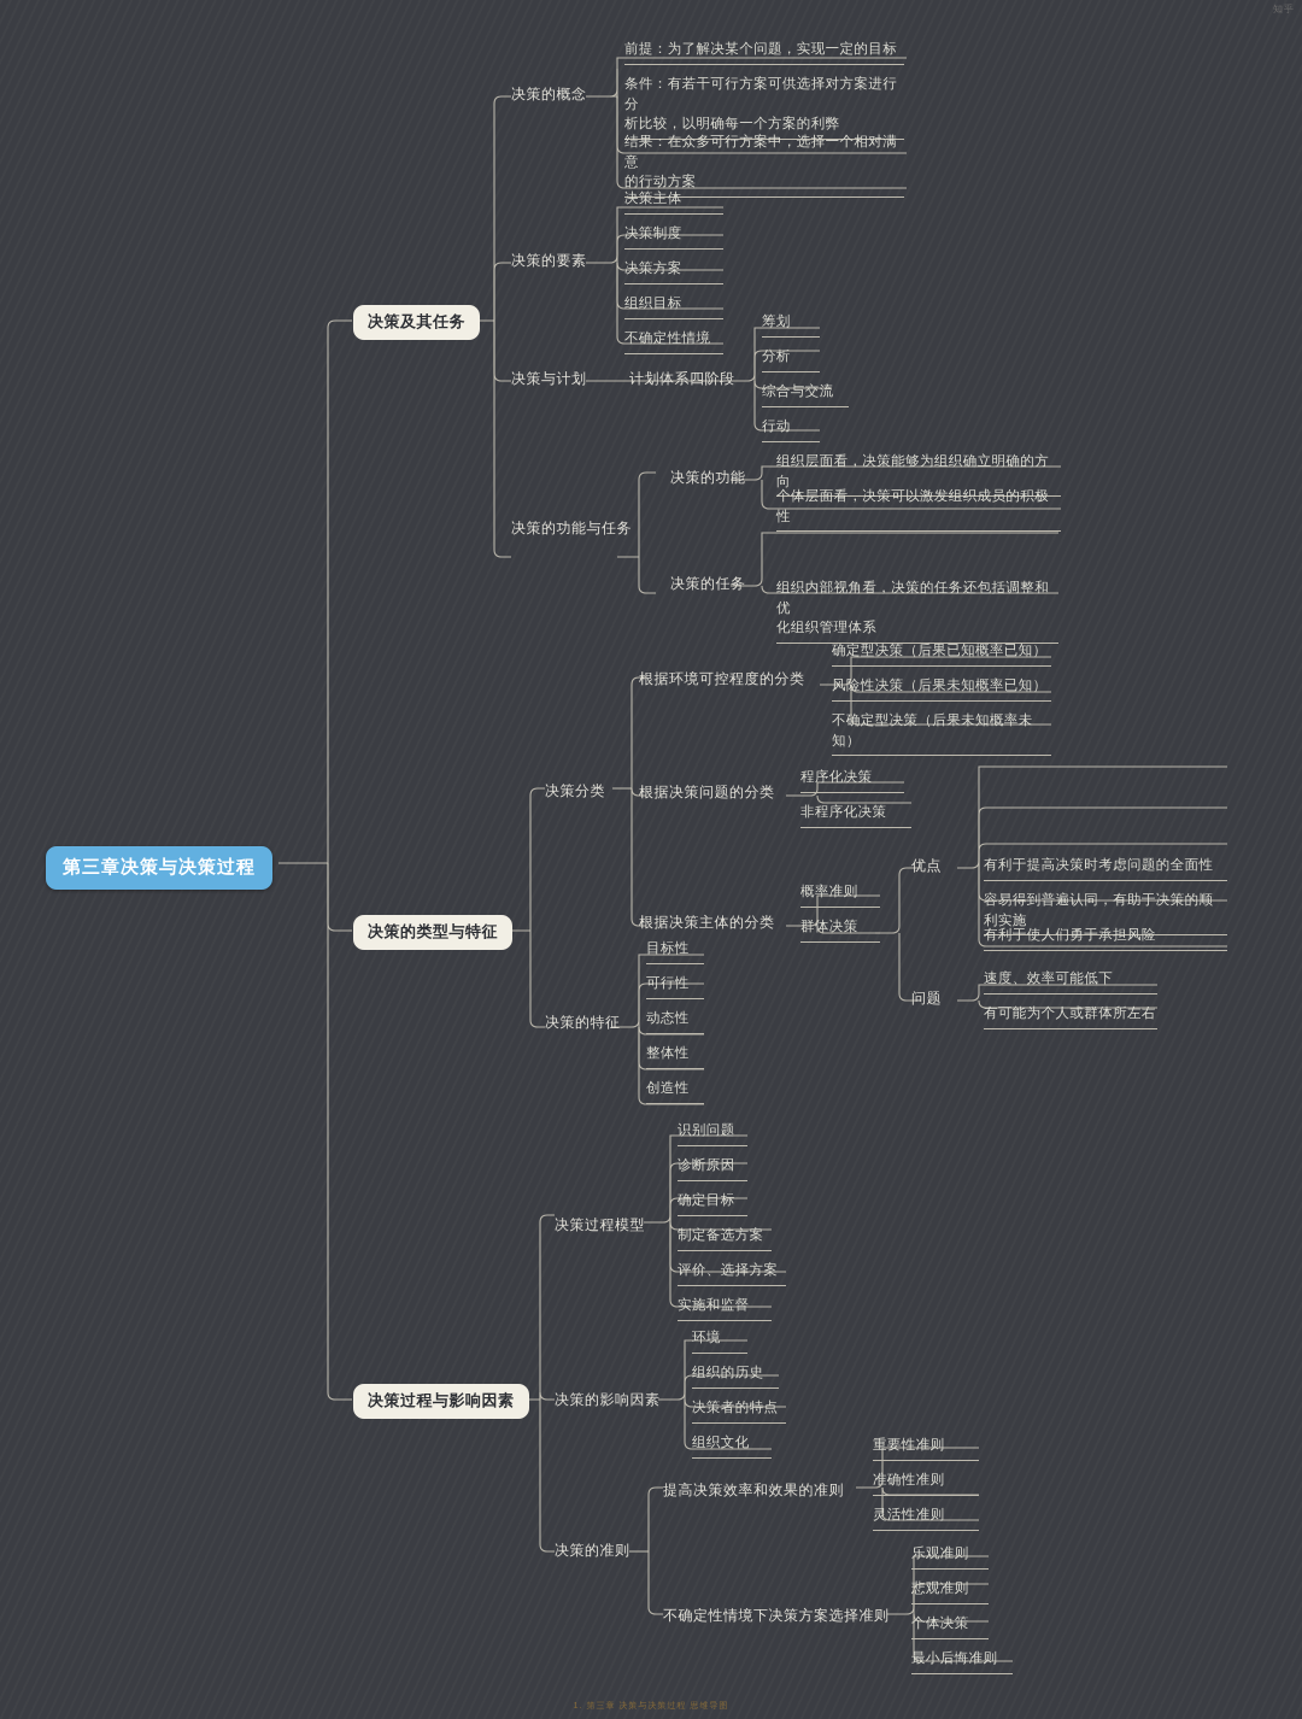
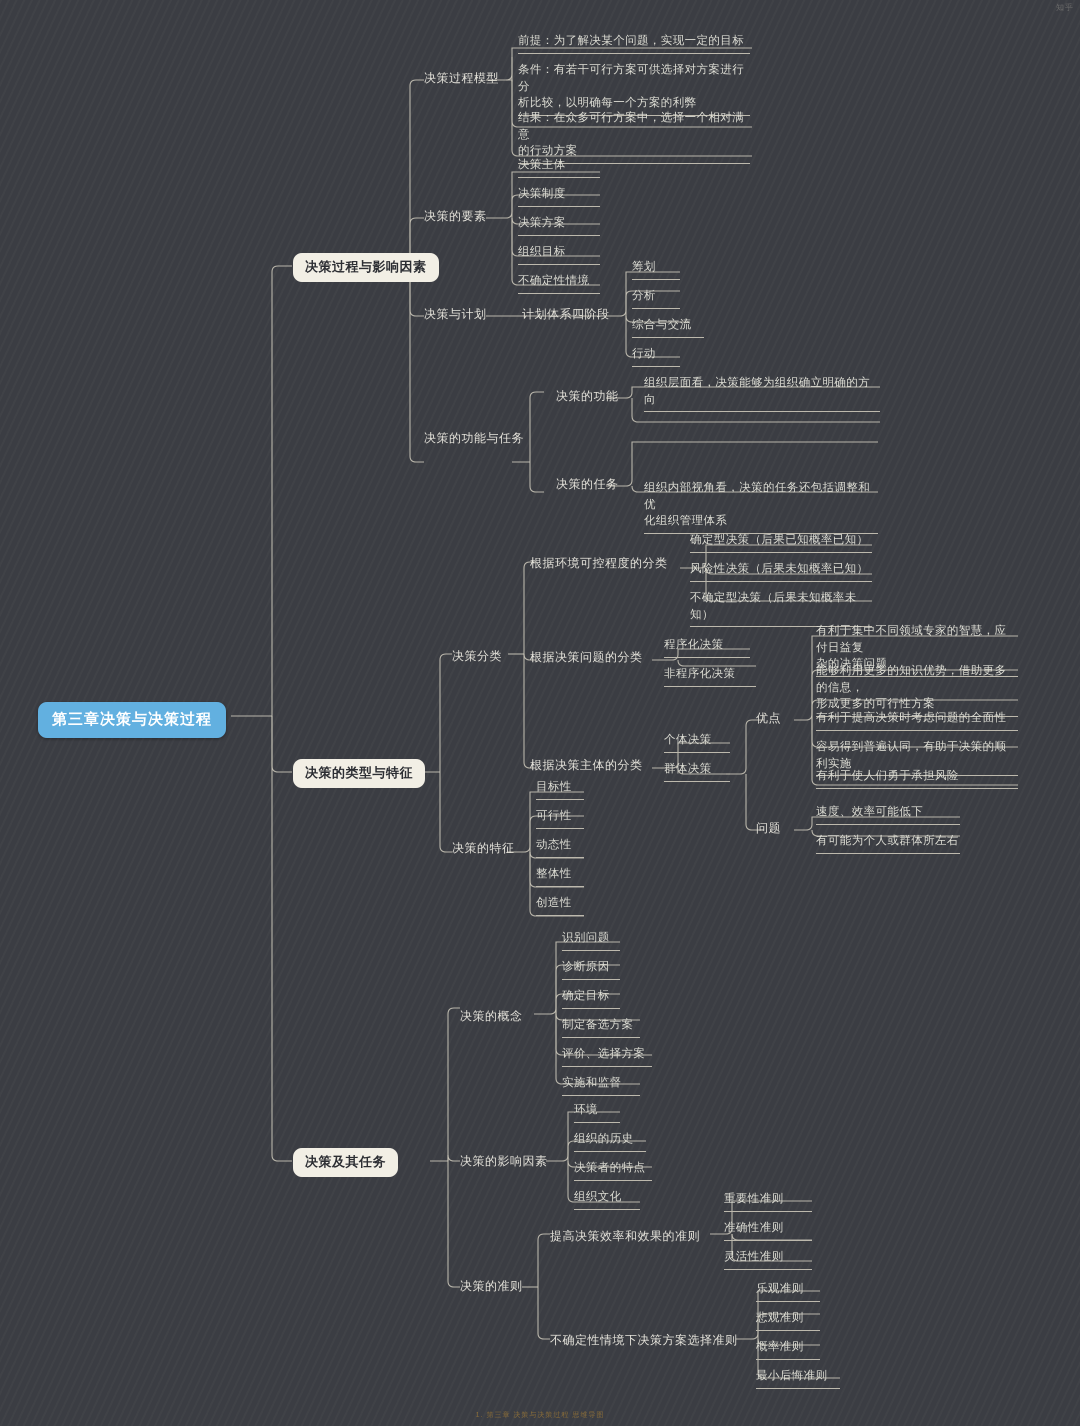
  第三章决策与决策过程
- 决策及其任务
+ 决策过程与影响因素
- 决策的概念
+ 决策过程模型
  前提：为了解决某个问题，实现一定的目标
  条件：有若干可行方案可供选择对方案进行分
  析比较，以明确每一个方案的利弊
  结果：在众多可行方案中，选择一个相对满意
  的行动方案
  决策的要素
  决策主体
  决策制度
  决策方案
  组织目标
  不确定性情境
  决策与计划
  计划体系四阶段
  筹划
  分析
  综合与交流
  行动
  决策的功能与任务
  决策的功能
  组织层面看，决策能够为组织确立明确的方向
- 个体层面看，决策可以激发组织成员的积极性
  决策的任务
  组织内部视角看，决策的任务还包括调整和优
  化组织管理体系
  决策的类型与特征
  决策分类
  根据环境可控程度的分类
  确定型决策（后果已知概率已知）
  风险性决策（后果未知概率已知）
  不确定型决策（后果未知概率未知）
  根据决策问题的分类
  程序化决策
  非程序化决策
  根据决策主体的分类
- 概率准则
+ 个体决策
  群体决策
  优点
+ 有利于集中不同领域专家的智慧，应付日益复
+ 杂的决策问题
+ 能够利用更多的知识优势，借助更多的信息，
+ 形成更多的可行性方案
  有利于提高决策时考虑问题的全面性
  容易得到普遍认同，有助于决策的顺利实施
  有利于使人们勇于承担风险
  问题
  速度、效率可能低下
  有可能为个人或群体所左右
  决策的特征
  目标性
  可行性
  动态性
  整体性
  创造性
- 决策过程与影响因素
+ 决策及其任务
- 决策过程模型
+ 决策的概念
  识别问题
  诊断原因
  确定目标
  制定备选方案
  评价、选择方案
  实施和监督
  决策的影响因素
  环境
  组织的历史
  决策者的特点
  组织文化
  决策的准则
  提高决策效率和效果的准则
  重要性准则
  准确性准则
  灵活性准则
  不确定性情境下决策方案选择准则
  乐观准则
  悲观准则
- 个体决策
+ 概率准则
  最小后悔准则
  知乎
